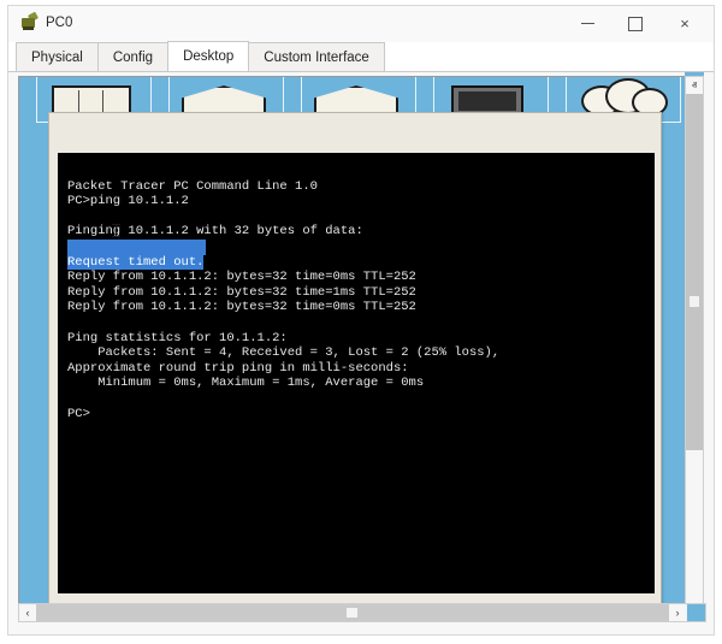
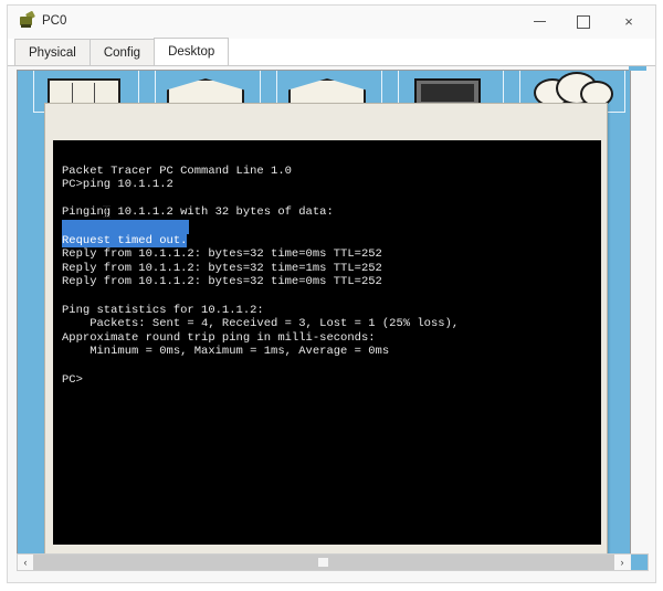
  PC0
  ×
  Physical
  Config
  Desktop
- Custom Interface
  Packet Tracer PC Command Line 1.0
  PC>ping 10.1.1.2
  Pingin 10.1.1.2 with 32 bytes of data:
  Request timed out.
  Reply from 10.1.1.2: bytes=32 time=0ms TTL=252
  Reply from 10.1.1.2: bytes=32 time=1ms TTL=252
  Reply from 10.1.1.2: bytes=32 time=0ms TTL=252
  Ping statistics for 10.1.1.2:
- Packets: Sent = 4, Received = 3, Lost = 2 (25% loss),
+ Packets: Sent = 4, Received = 3, Lost = 1 (25% loss),
  Approximate round trip ping in milli-seconds:
  Minimum = 0ms, Maximum = 1ms, Average = 0ms
  PC>
- ⱏ
  ‹
  ›
